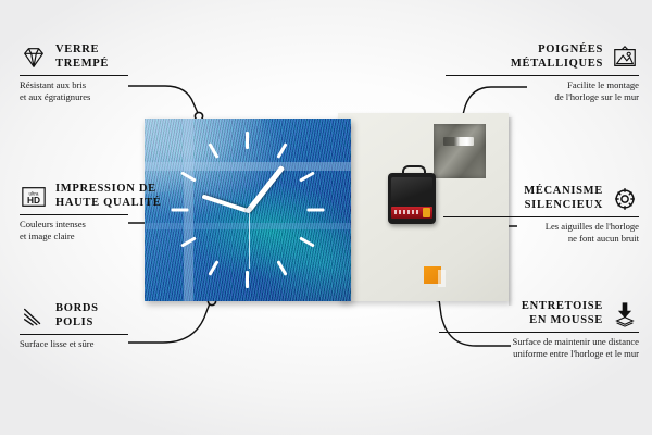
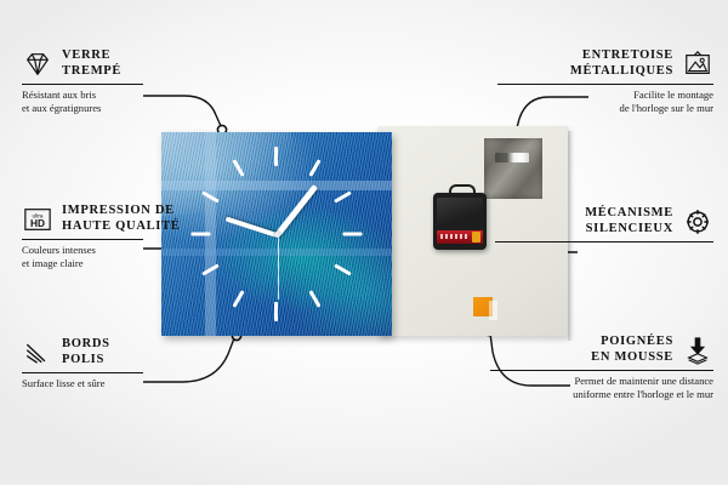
  VERRE
  TREMPÉ
  Résistant aux bris
  et aux égratignures
  HD
  IMPRESSION DE
  HAUTE QUALITÉ
  Couleurs intenses
  et image claire
  BORDS
  POLIS
  Surface lisse et sûre
- POIGNÉES
+ ENTRETOISE
  MÉTALLIQUES
  Facilite le montage
  de l'horloge sur le mur
  MÉCANISME
  SILENCIEUX
- Les aiguilles de l'horloge
- ne font aucun bruit
- ENTRETOISE
+ POIGNÉES
  EN MOUSSE
- Surface de maintenir une distance
+ Permet de maintenir une distance
  uniforme entre l'horloge et le mur
